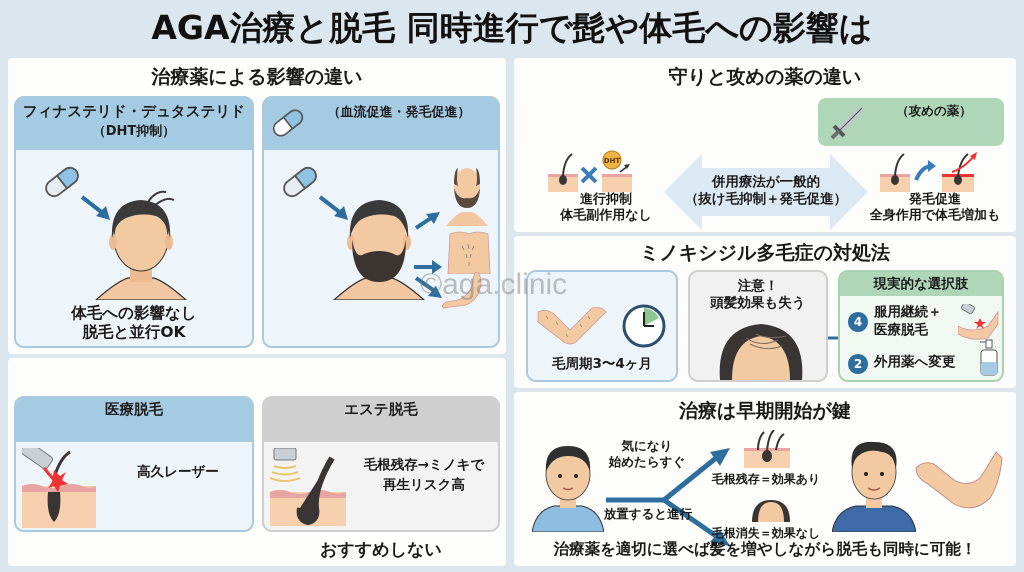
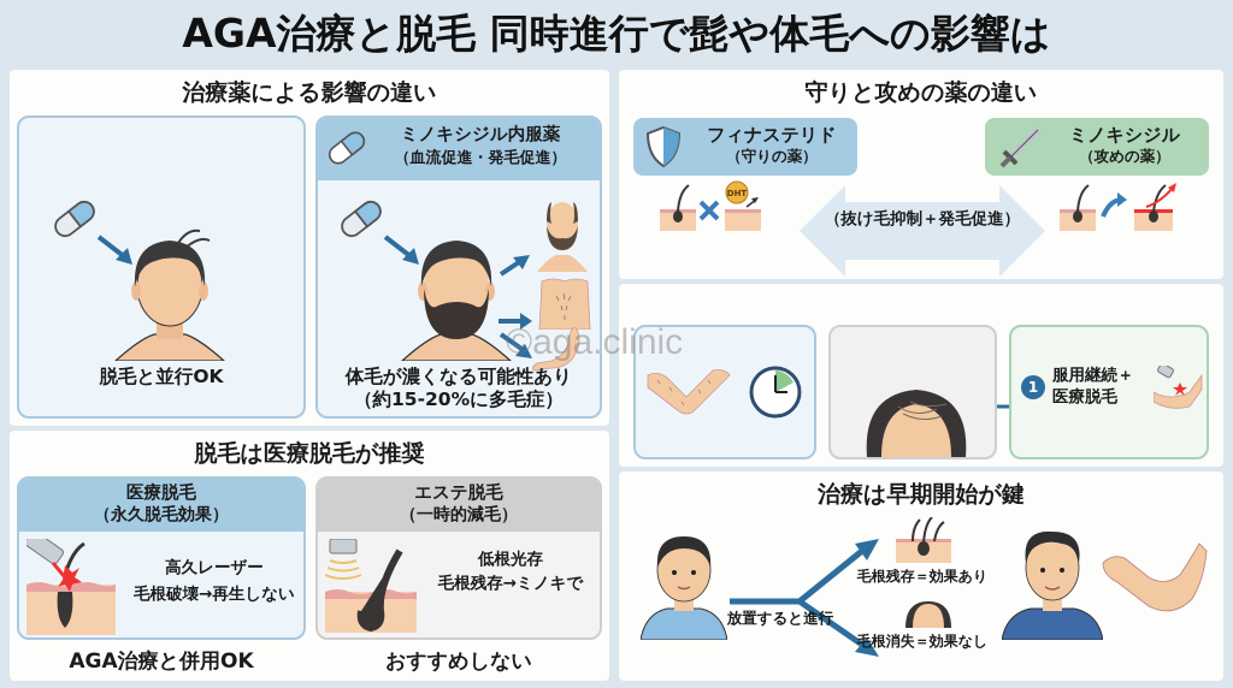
  AGA治療と脱毛 同時進行で髭や体毛への影響は
  治療薬による影響の違い
- フィナステリド・デュタステリド
- （DHT抑制）
- 体毛への影響なし
  脱毛と並行OK
+ ミノキシジル内服薬
  （血流促進・発毛促進）
+ 体毛が濃くなる可能性あり
+ （約15-20%に多毛症）
+ 脱毛は医療脱毛が推奨
  医療脱毛
+ （永久脱毛効果）
  高久レーザー
+ 毛根破壊→再生しない
+ AGA治療と併用OK
  エステ脱毛
+ （一時的減毛）
+ 低根光存
  毛根残存→ミノキで
- 再生リスク高
  おすすめしない
  守りと攻めの薬の違い
+ フィナステリド
+ （守りの薬）
+ ミノキシジル
  （攻めの薬）
  DHT
- 進行抑制
- 体毛副作用なし
- 併用療法が一般的
  （抜け毛抑制＋発毛促進）
- 発毛促進
- 全身作用で体毛増加も
- ミノキシジル多毛症の対処法
- 毛周期3〜4ヶ月
- 注意！
- 頭髪効果も失う
- 現実的な選択肢
- 4
+ 1
  服用継続＋
  医療脱毛
- 2
- 外用薬へ変更
  治療は早期開始が鍵
- 気になり
- 始めたらすぐ
  放置すると進行
  毛根残存＝効果あり
  毛根消失＝効果なし
- 治療薬を適切に選べば髪を増やしながら脱毛も同時に可能！
  ©aga.clinic
